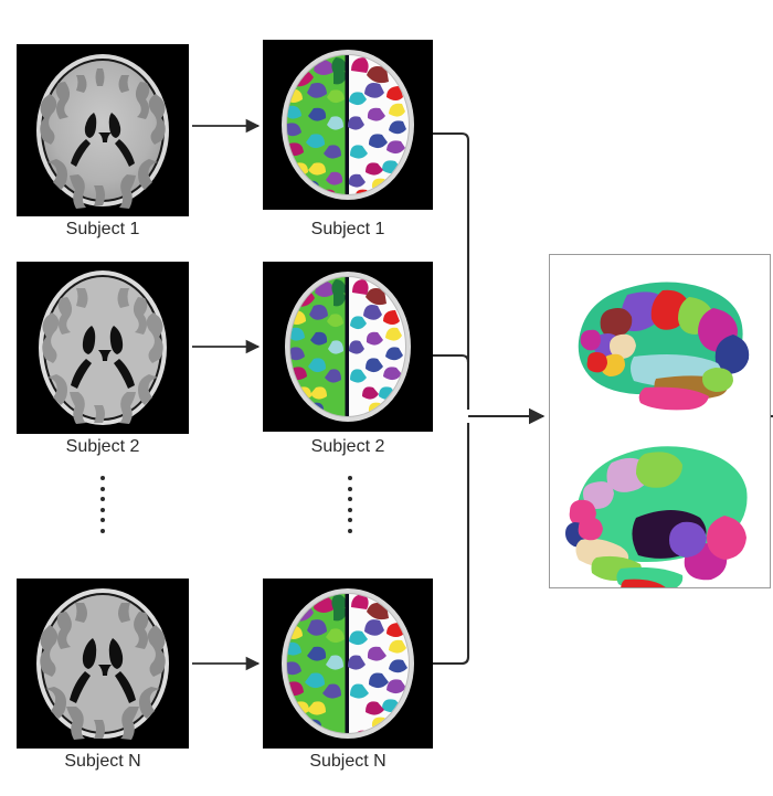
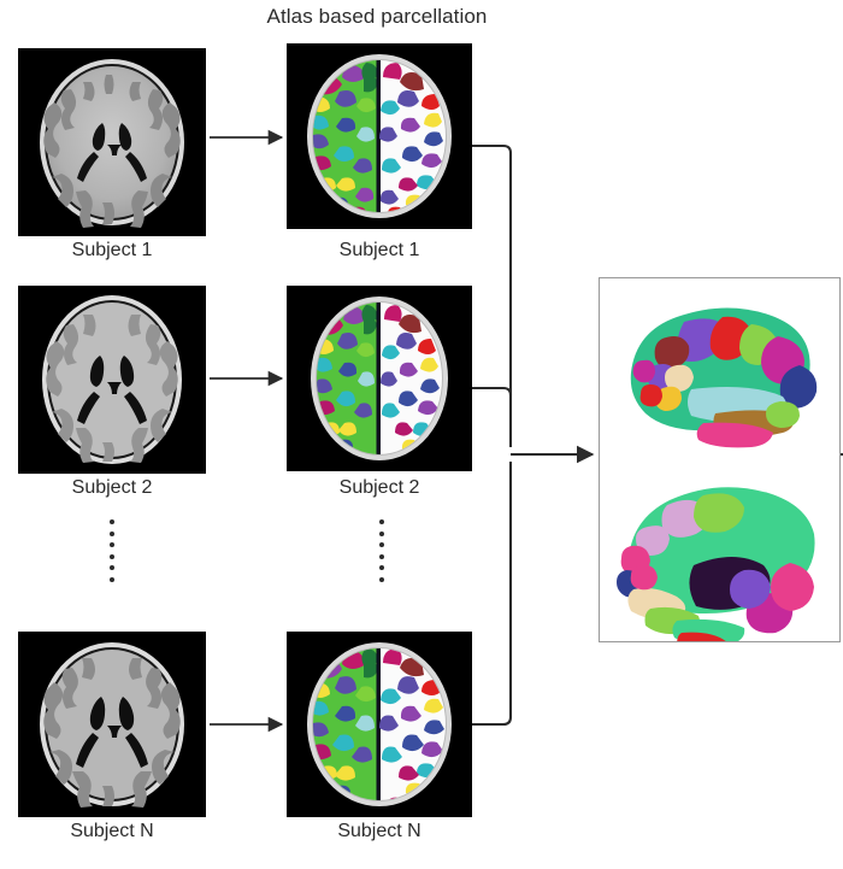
+ Atlas based parcellation
  Subject 1
  Subject 1
  Subject 2
  Subject 2
  Subject N
  Subject N
